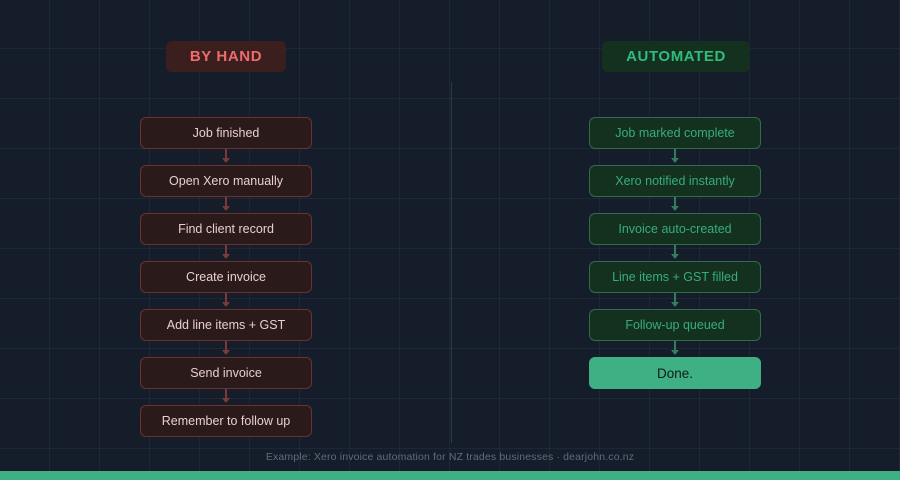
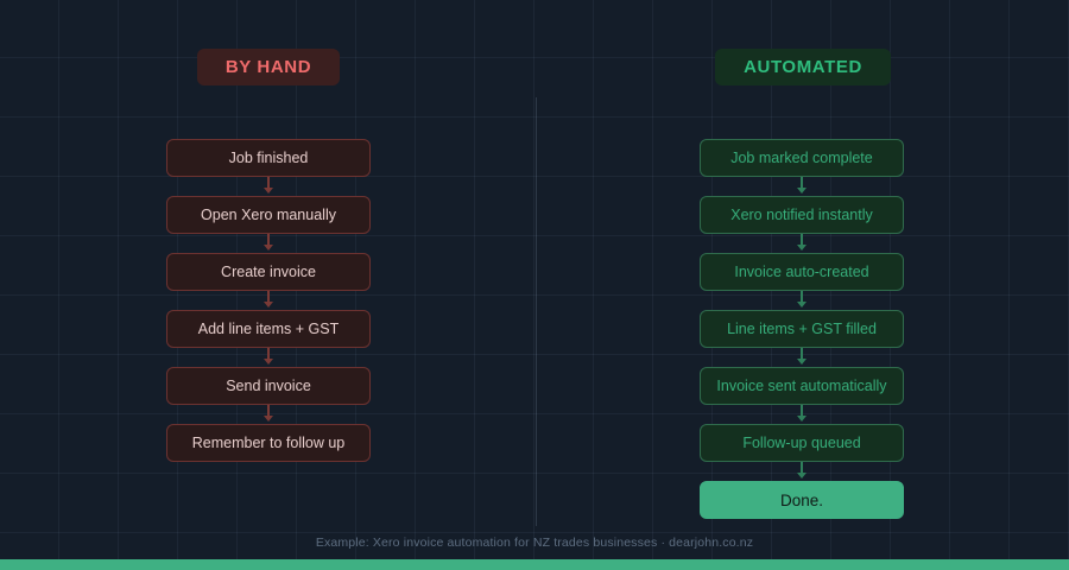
  BY HAND
  AUTOMATED
  Job finished
  Open Xero manually
- Find client record
  Create invoice
  Add line items + GST
  Send invoice
  Remember to follow up
  Job marked complete
  Xero notified instantly
  Invoice auto-created
  Line items + GST filled
+ Invoice sent automatically
  Follow-up queued
  Done.
  Example: Xero invoice automation for NZ trades businesses · dearjohn.co.nz
